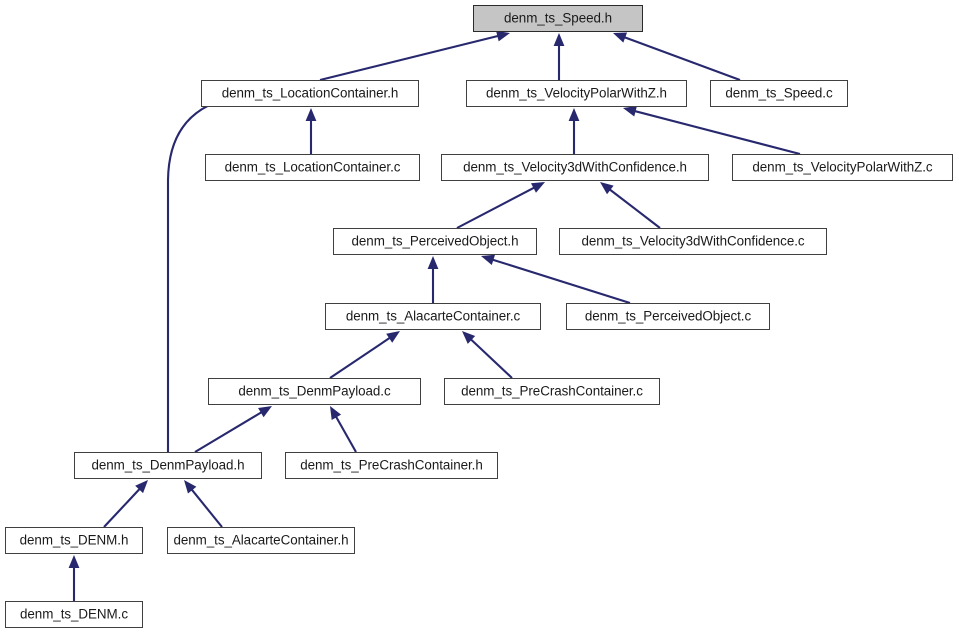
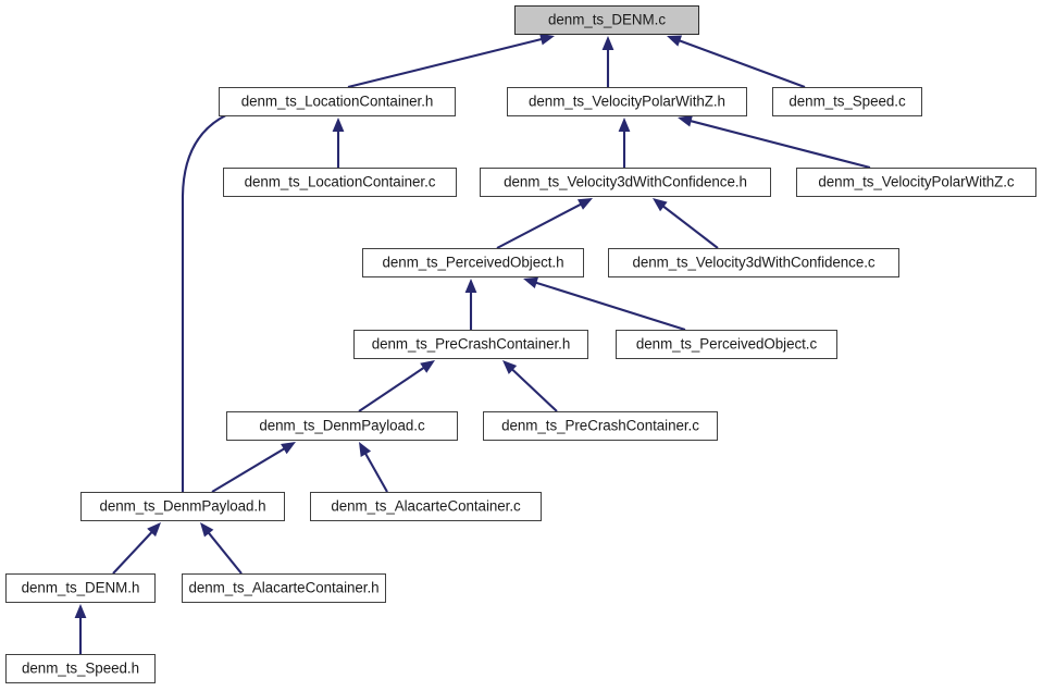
- denm_ts_Speed.h
+ denm_ts_DENM.c
  denm_ts_LocationContainer.h
  denm_ts_VelocityPolarWithZ.h
  denm_ts_Speed.c
  denm_ts_LocationContainer.c
  denm_ts_Velocity3dWithConfidence.h
  denm_ts_VelocityPolarWithZ.c
  denm_ts_PerceivedObject.h
  denm_ts_Velocity3dWithConfidence.c
- denm_ts_AlacarteContainer.c
+ denm_ts_PreCrashContainer.h
  denm_ts_PerceivedObject.c
  denm_ts_DenmPayload.c
  denm_ts_PreCrashContainer.c
  denm_ts_DenmPayload.h
- denm_ts_PreCrashContainer.h
+ denm_ts_AlacarteContainer.c
  denm_ts_DENM.h
  denm_ts_AlacarteContainer.h
- denm_ts_DENM.c
+ denm_ts_Speed.h
